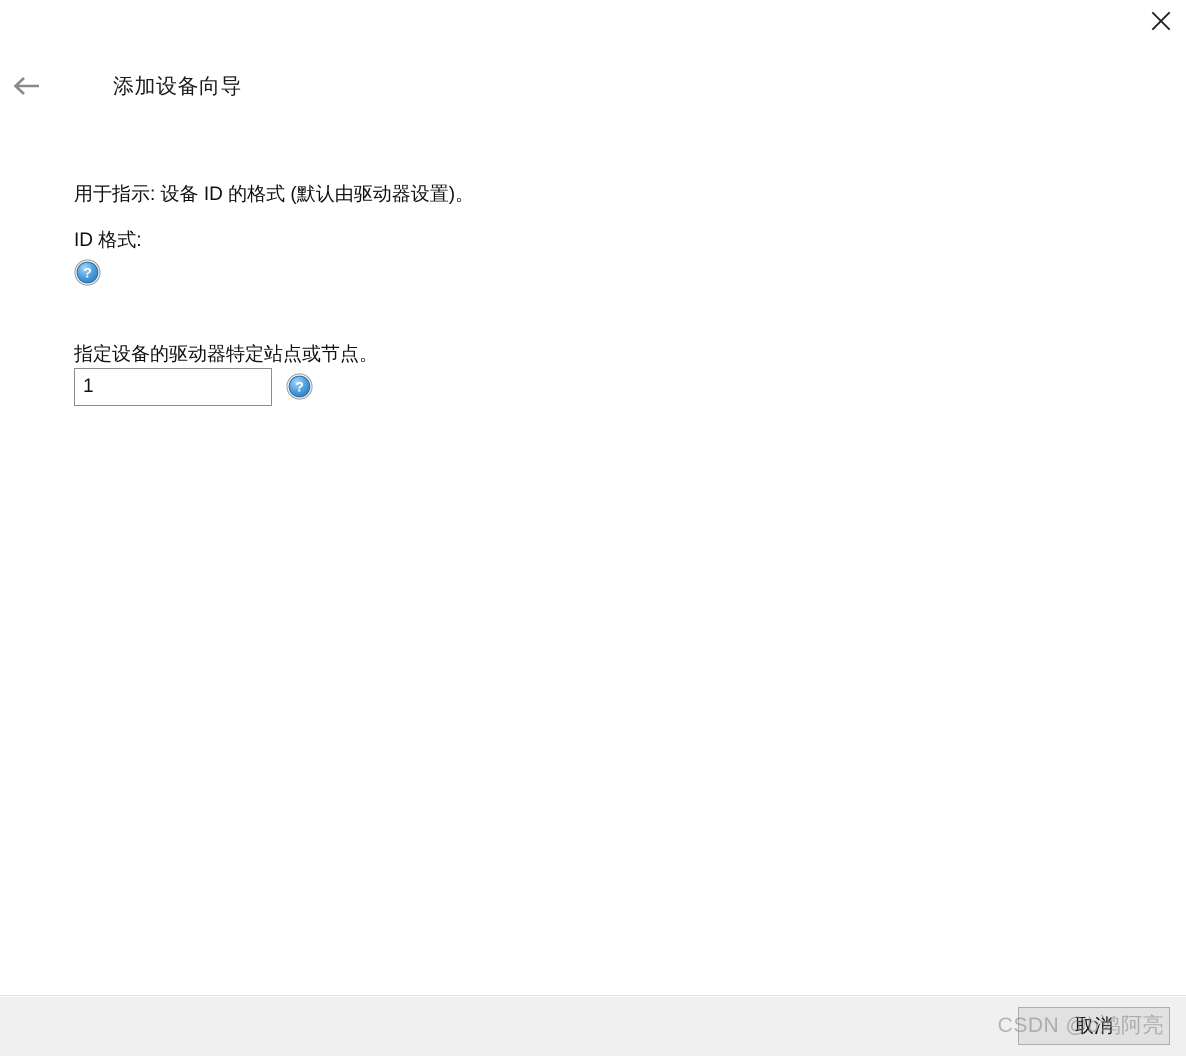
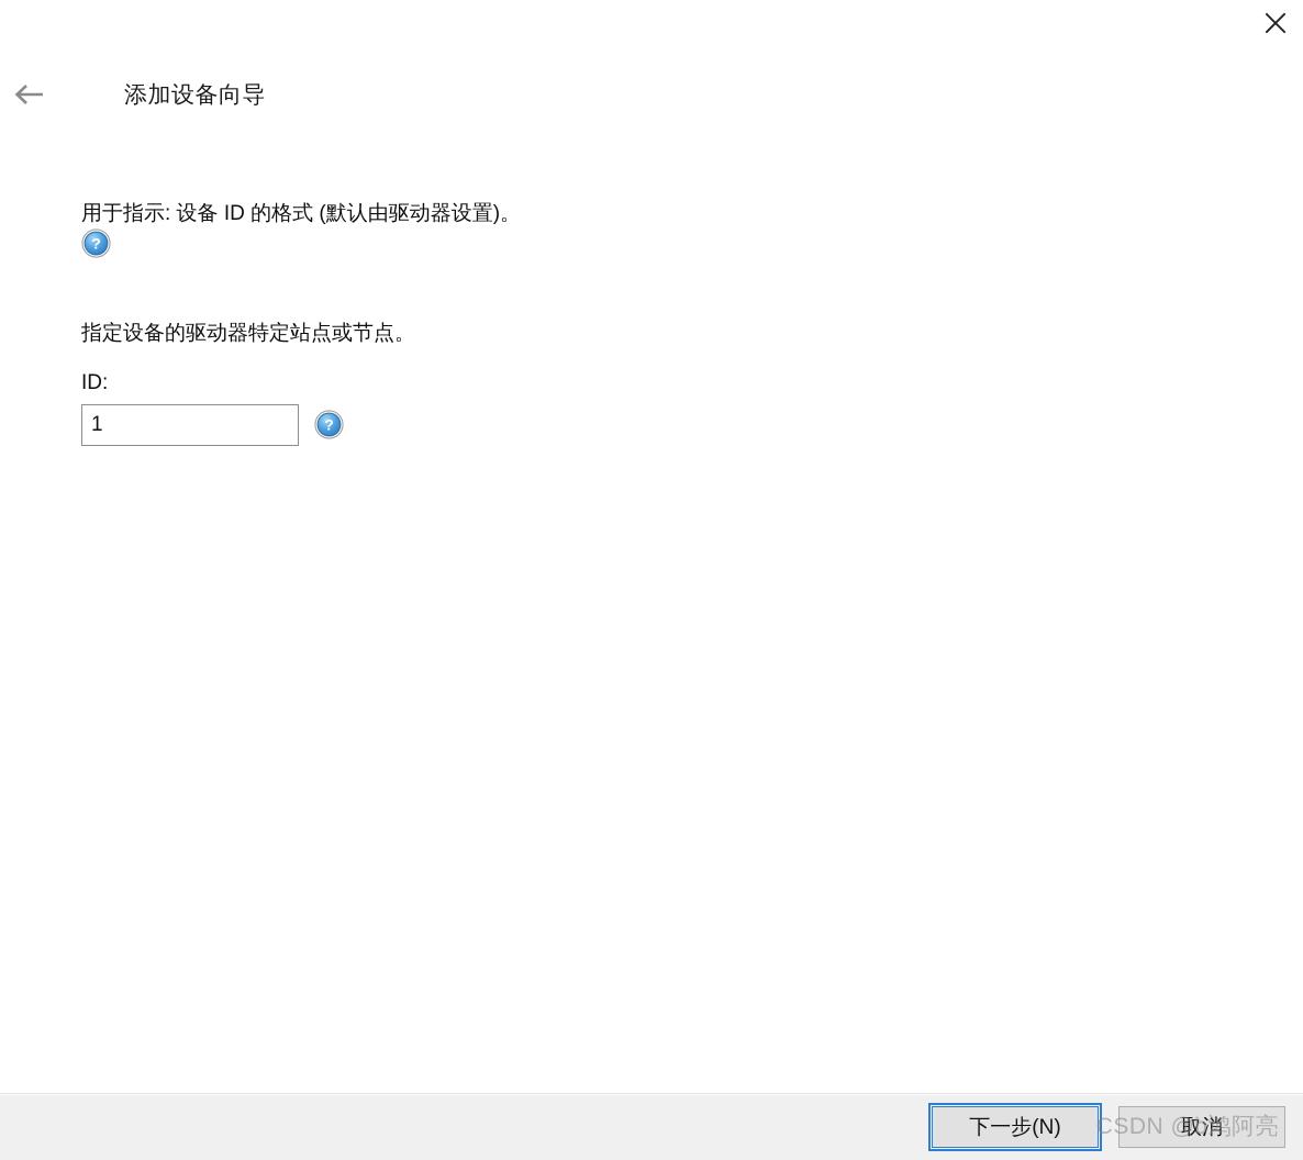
  添加设备向导
  用于指示: 设备 ID 的格式 (默认由驱动器设置)。
- ID 格式:
  ?
  指定设备的驱动器特定站点或节点。
+ ID:
  1
  ?
+ 下一步(N)
  取消
  CSDN @b鸿阿亮
